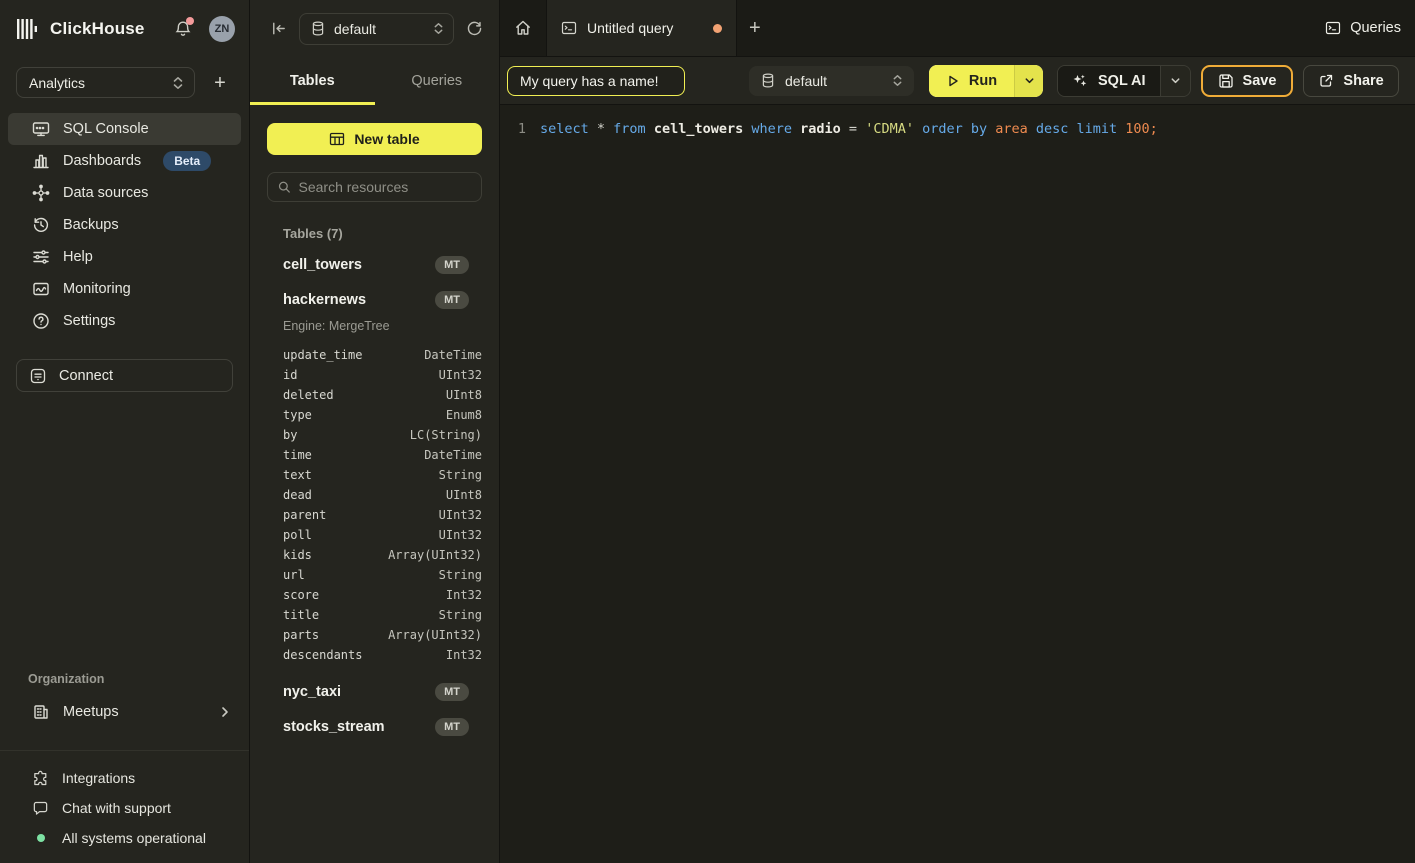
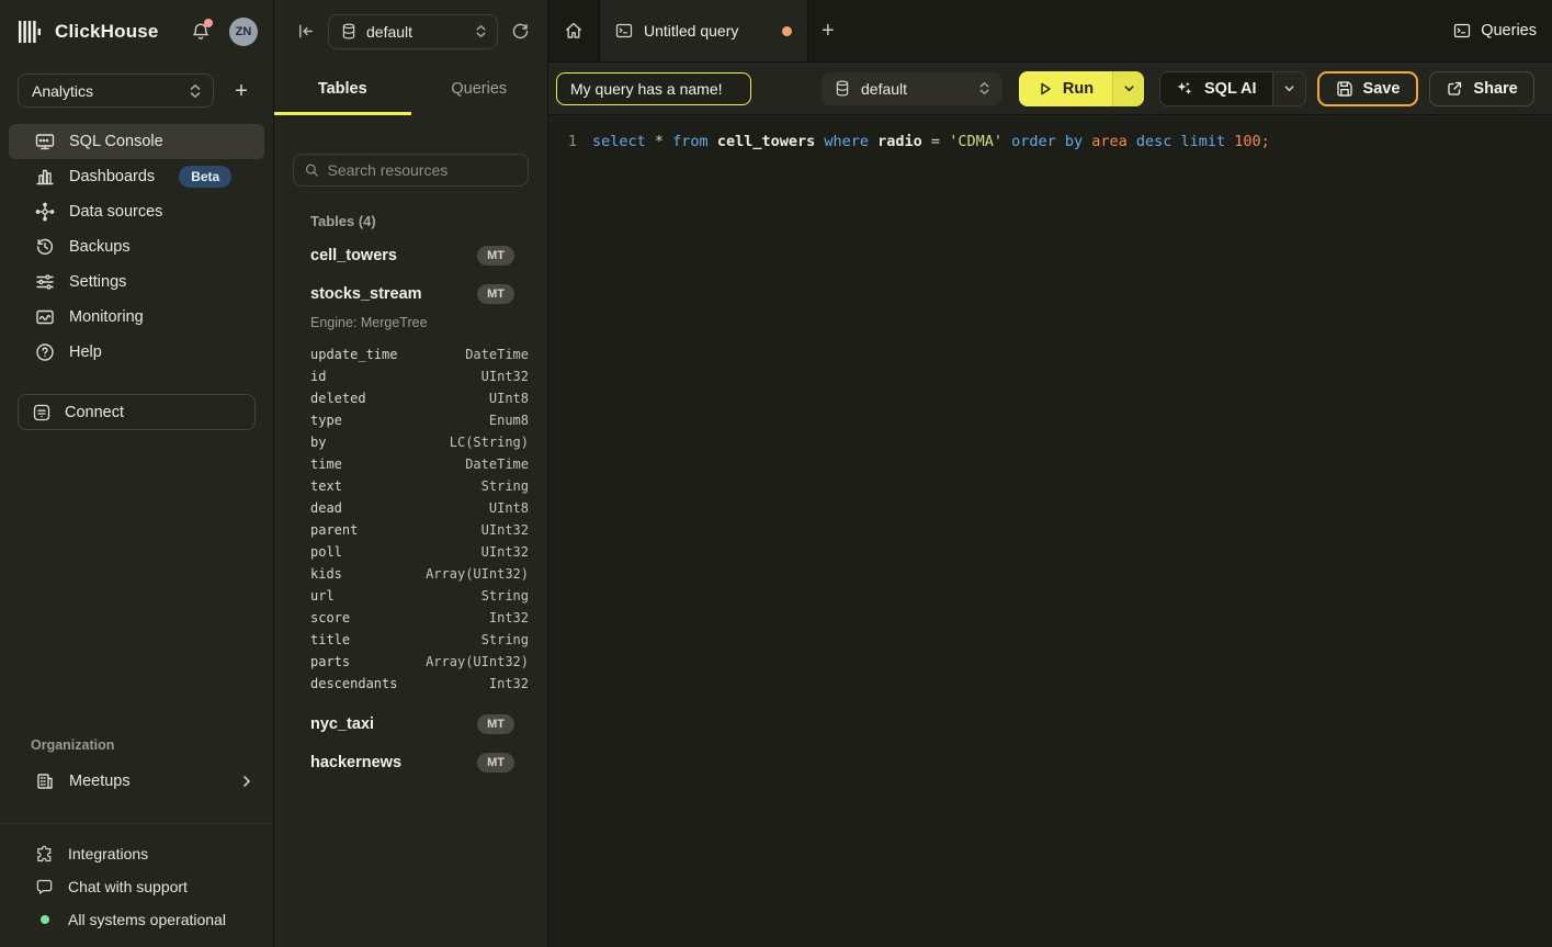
  ClickHouse
  ZN
  Analytics
  +
  SQL Console
  Dashboards
  Beta
  Data sources
  Backups
- Help
+ Settings
  Monitoring
- Settings
+ Help
  Connect
  Organization
  Meetups
  Integrations
  Chat with support
  All systems operational
  default
  Tables
  Queries
- New table
  Search resources
- Tables (7)
+ Tables (4)
  cell_towers
  MT
- hackernews
+ stocks_stream
  MT
  Engine: MergeTree
  update_time
  DateTime
  id
  UInt32
  deleted
  UInt8
  type
  Enum8
  by
  LC(String)
  time
  DateTime
  text
  String
  dead
  UInt8
  parent
  UInt32
  poll
  UInt32
  kids
  Array(UInt32)
  url
  String
  score
  Int32
  title
  String
  parts
  Array(UInt32)
  descendants
  Int32
  nyc_taxi
  MT
- stocks_stream
+ hackernews
  MT
  Untitled query
  +
  Queries
  My query has a name!
  default
  Run
  SQL AI
  Save
  Share
  1
  select * from cell_towers where radio = 'CDMA' order by area desc limit 100;
